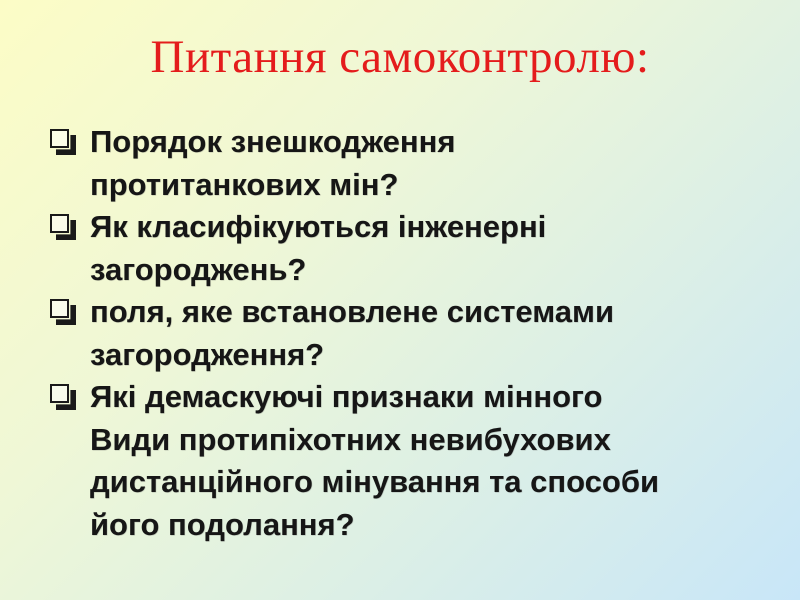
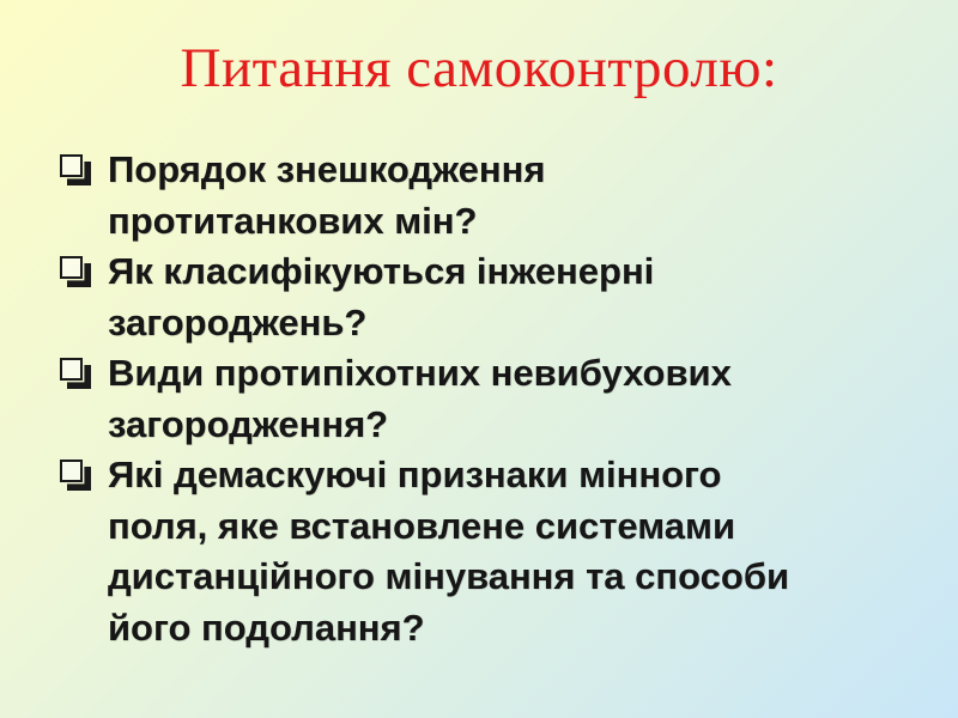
  Питання самоконтролю:
  Порядок знешкодження
  протитанкових мін?
  Як класифікуються інженерні
  загороджень?
- поля, яке встановлене системами
+ Види протипіхотних невибухових
  загородження?
  Які демаскуючі признаки мінного
- Види протипіхотних невибухових
+ поля, яке встановлене системами
  дистанційного мінування та способи
  його подолання?
